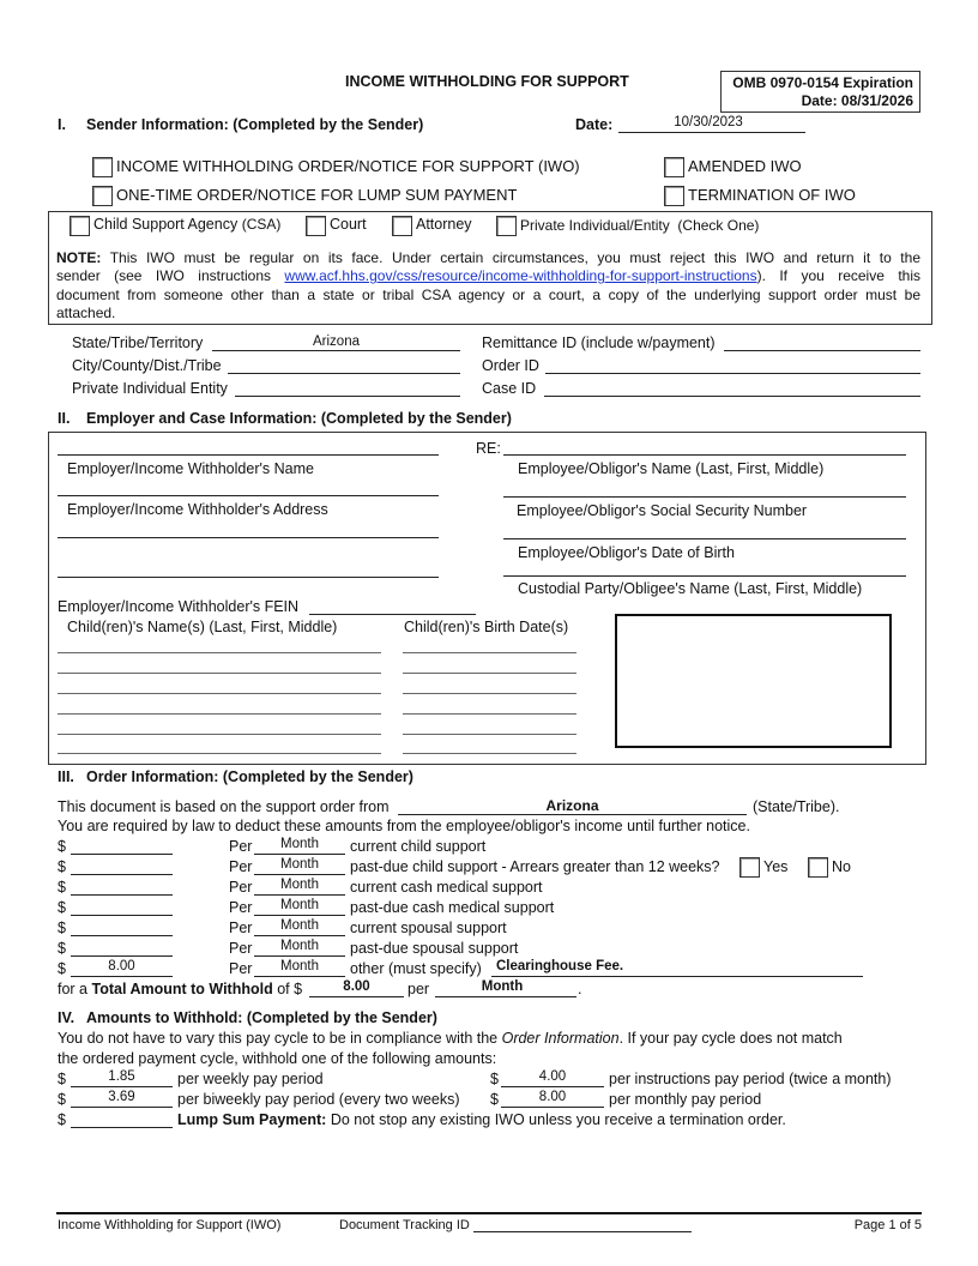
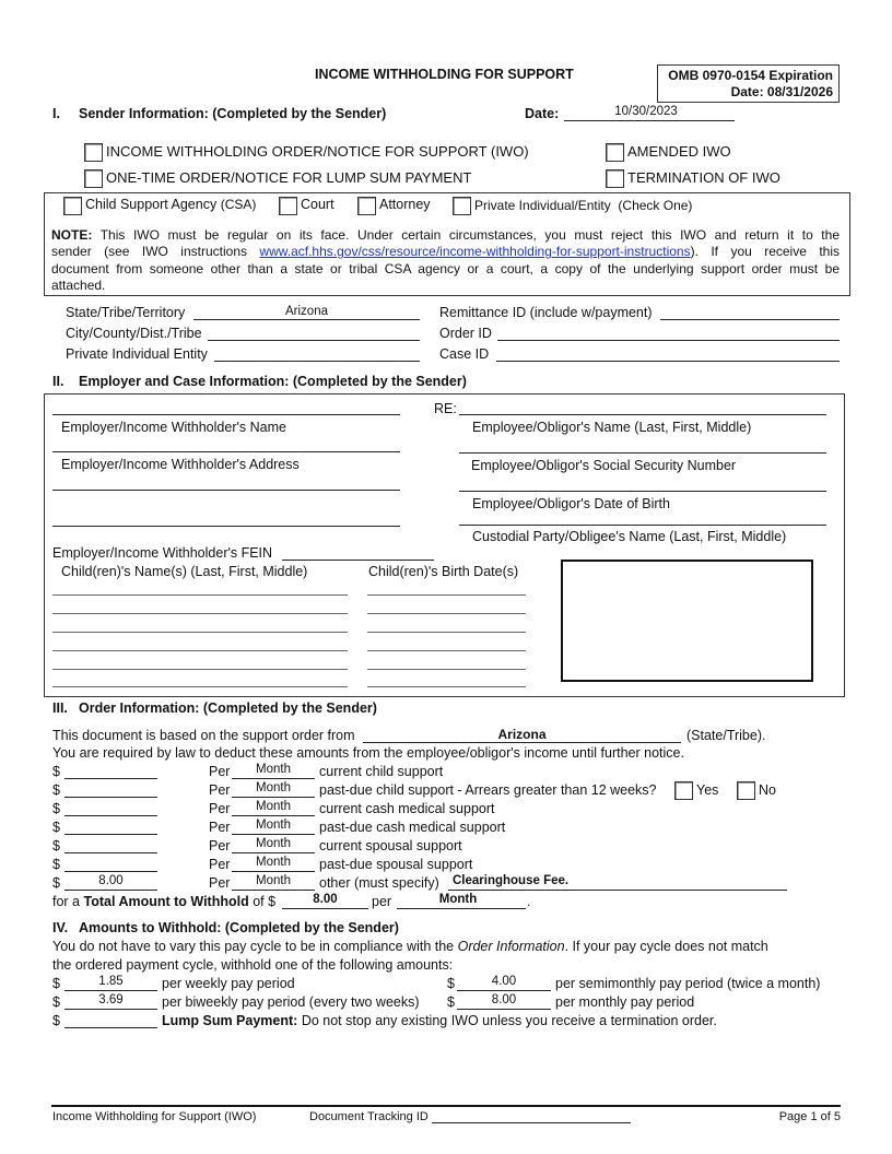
  INCOME WITHHOLDING FOR SUPPORT
  OMB 0970-0154 Expiration
  Date: 08/31/2026
  I.
  Sender Information: (Completed by the Sender)
  Date:
  10/30/2023
  INCOME WITHHOLDING ORDER/NOTICE FOR SUPPORT (IWO)
  ONE-TIME ORDER/NOTICE FOR LUMP SUM PAYMENT
  AMENDED IWO
  TERMINATION OF IWO
  Child Support Agency (CSA)
  Court
  Attorney
  Private Individual/Entity (Check One)
  NOTE: This IWO must be regular on its face. Under certain circumstances, you must reject this IWO and return it to the
  sender (see IWO instructions www.acf.hhs.gov/css/resource/income-withholding-for-support-instructions). If you receive this
  document from someone other than a state or tribal CSA agency or a court, a copy of the underlying support order must be
  attached.
  State/Tribe/Territory
  Arizona
  City/County/Dist./Tribe
  Private Individual Entity
  Remittance ID (include w/payment)
  Order ID
  Case ID
  II.
  Employer and Case Information: (Completed by the Sender)
  Employer/Income Withholder's Name
  Employer/Income Withholder's Address
  Employer/Income Withholder's FEIN
  RE:
  Employee/Obligor's Name (Last, First, Middle)
  Employee/Obligor's Social Security Number
  Employee/Obligor's Date of Birth
  Custodial Party/Obligee's Name (Last, First, Middle)
  Child(ren)'s Name(s) (Last, First, Middle)
  Child(ren)'s Birth Date(s)
  III.
  Order Information: (Completed by the Sender)
  This document is based on the support order from
  Arizona
  (State/Tribe).
  You are required by law to deduct these amounts from the employee/obligor's income until further notice.
  $
  Per
  Month
  current child support
  $
  Per
  Month
  past-due child support - Arrears greater than 12 weeks?
  Yes
  No
  $
  Per
  Month
  current cash medical support
  $
  Per
  Month
  past-due cash medical support
  $
  Per
  Month
  current spousal support
  $
  Per
  Month
  past-due spousal support
  $
  8.00
  Per
  Month
  other (must specify)
  Clearinghouse Fee.
  for a Total Amount to Withhold of $
  8.00
  per
  Month
  .
  IV.
  Amounts to Withhold: (Completed by the Sender)
  You do not have to vary this pay cycle to be in compliance with the Order Information. If your pay cycle does not match
  the ordered payment cycle, withhold one of the following amounts:
  $
  1.85
  per weekly pay period
  $
  4.00
- per instructions pay period (twice a month)
+ per semimonthly pay period (twice a month)
  $
  3.69
  per biweekly pay period (every two weeks)
  $
  8.00
  per monthly pay period
  $
  Lump Sum Payment: Do not stop any existing IWO unless you receive a termination order.
  Income Withholding for Support (IWO)
  Document Tracking ID
  Page 1 of 5
